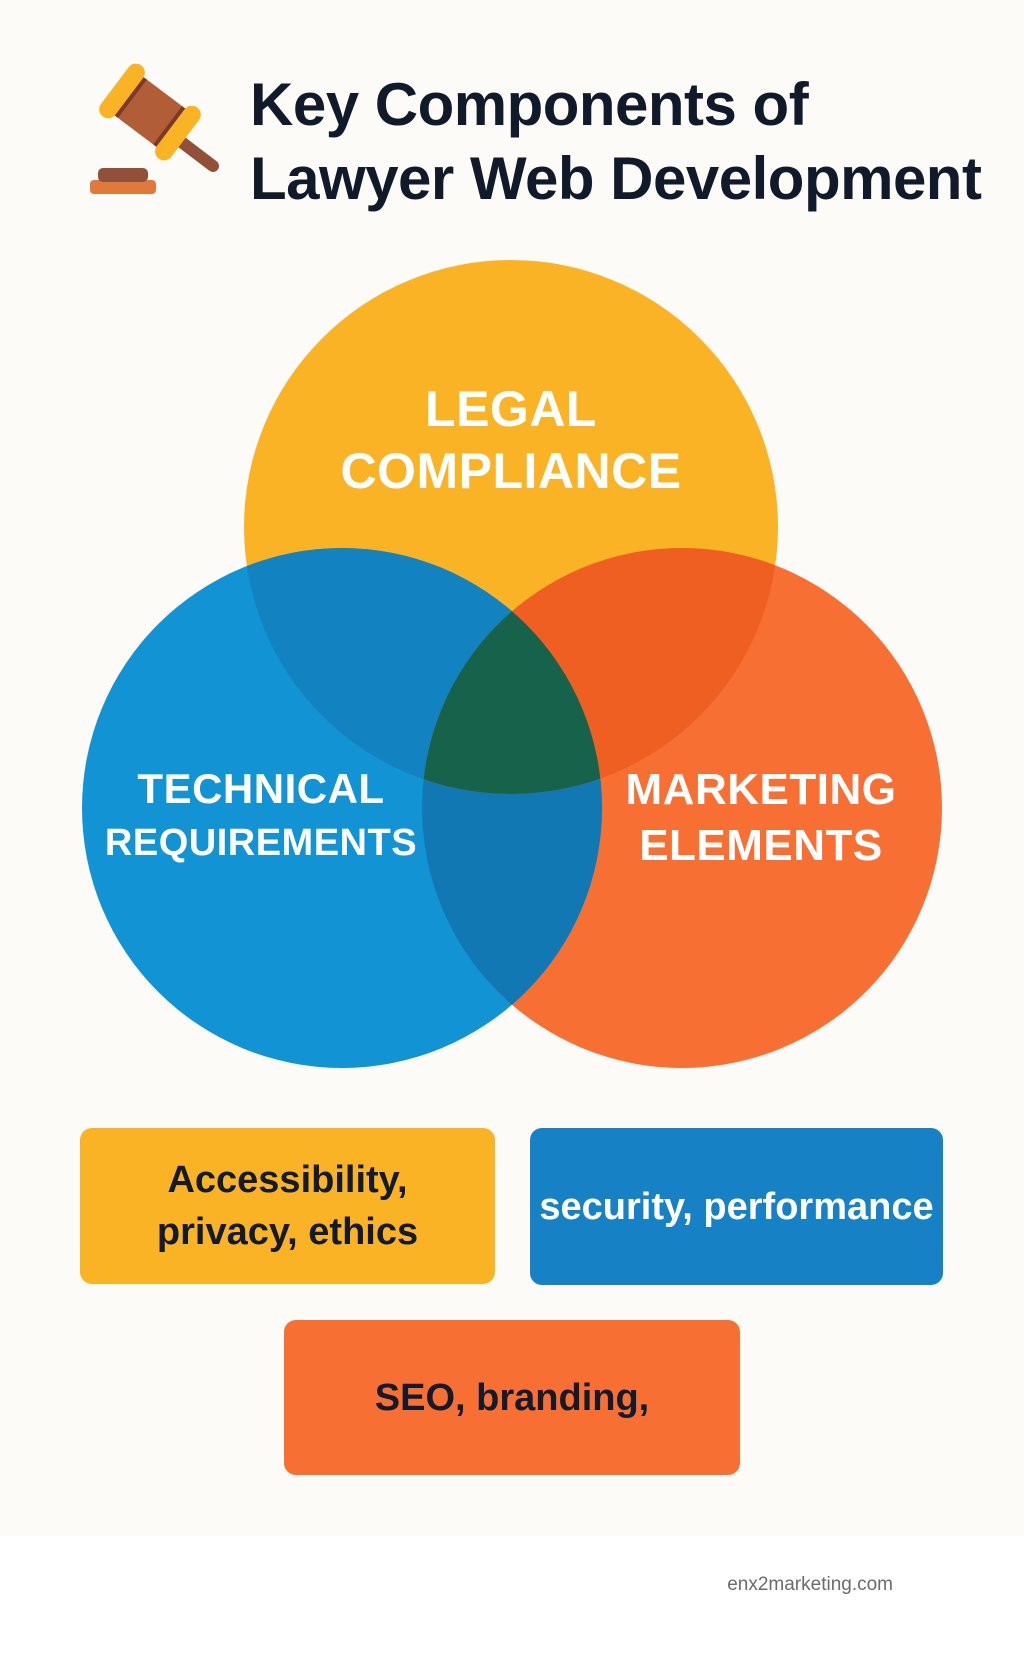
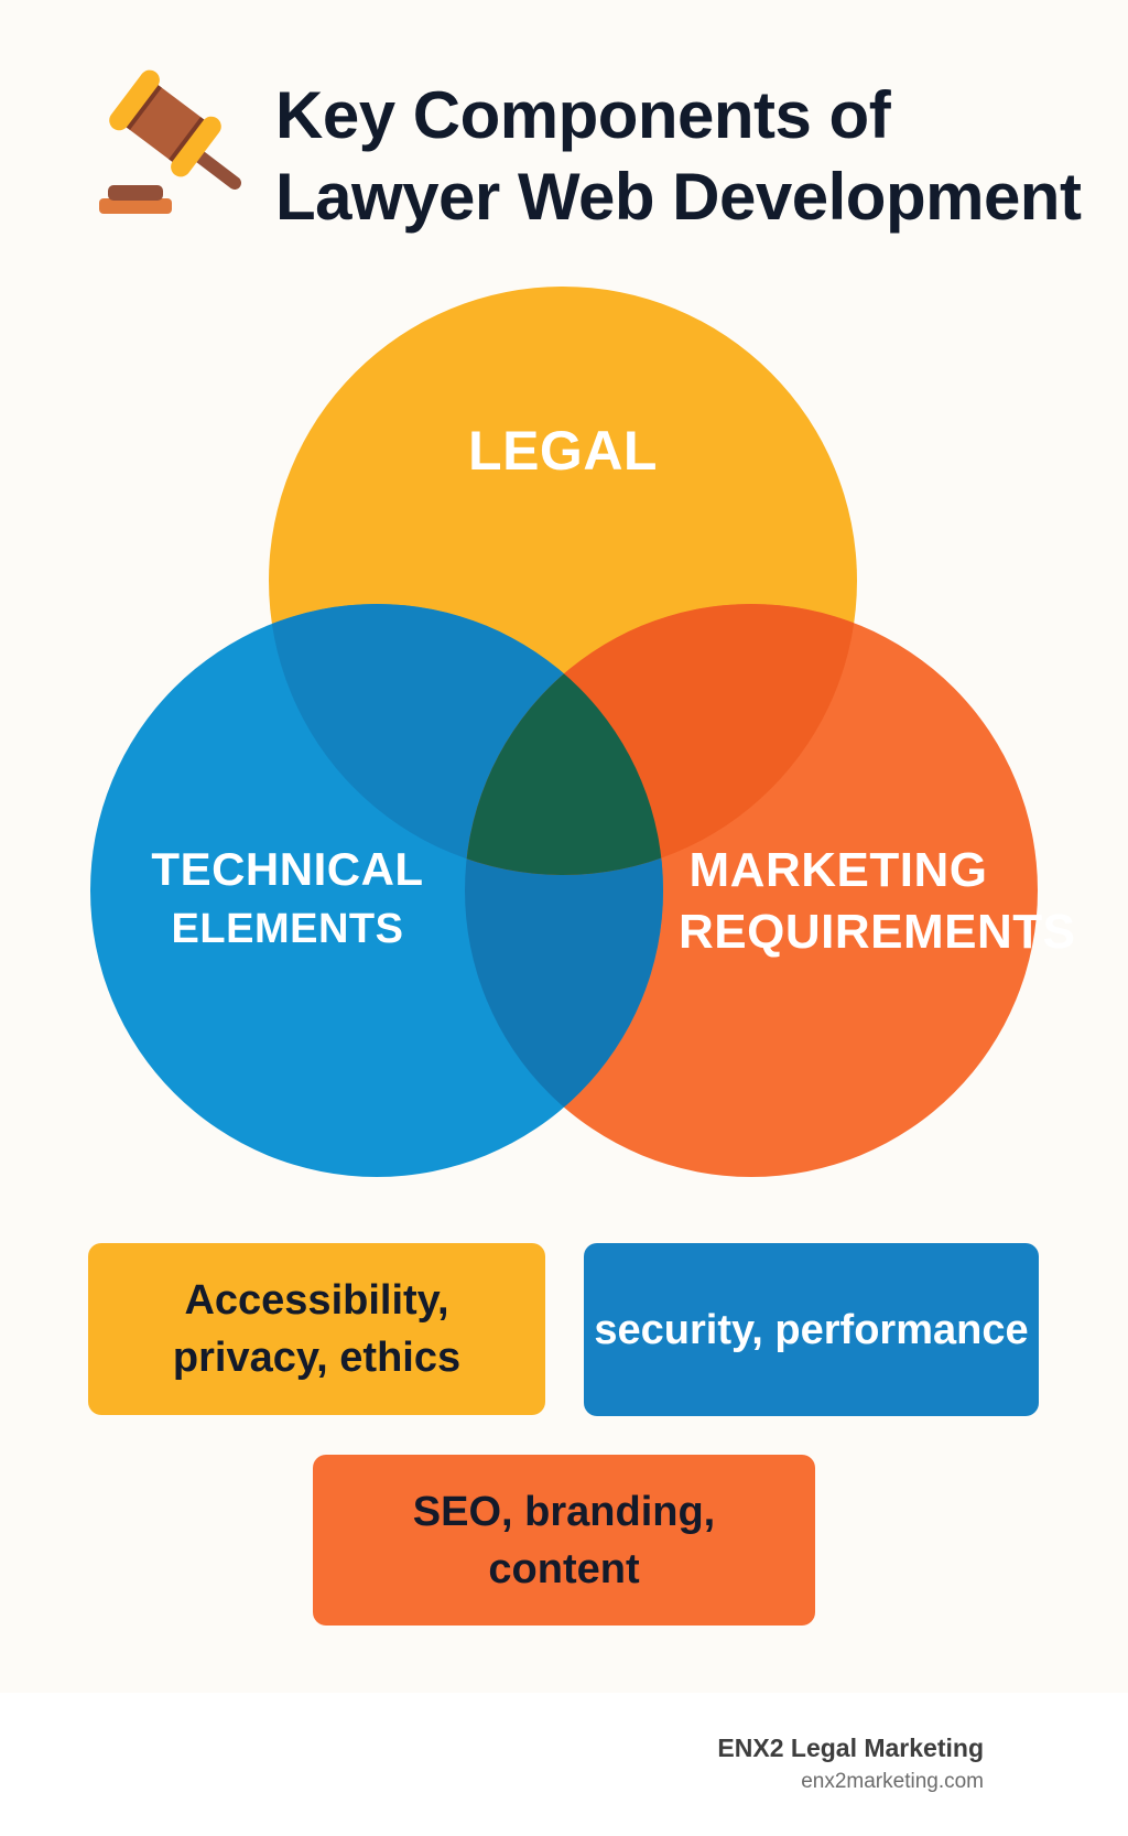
  Key Components of
  Lawyer Web Development
  LEGAL
- COMPLIANCE
  TECHNICAL
- REQUIREMENTS
+ ELEMENTS
  MARKETING
- ELEMENTS
+ REQUIREMENTS
  Accessibility,
  privacy, ethics
  security, performance
  SEO, branding,
+ content
+ ENX2 Legal Marketing
  enx2marketing.com
